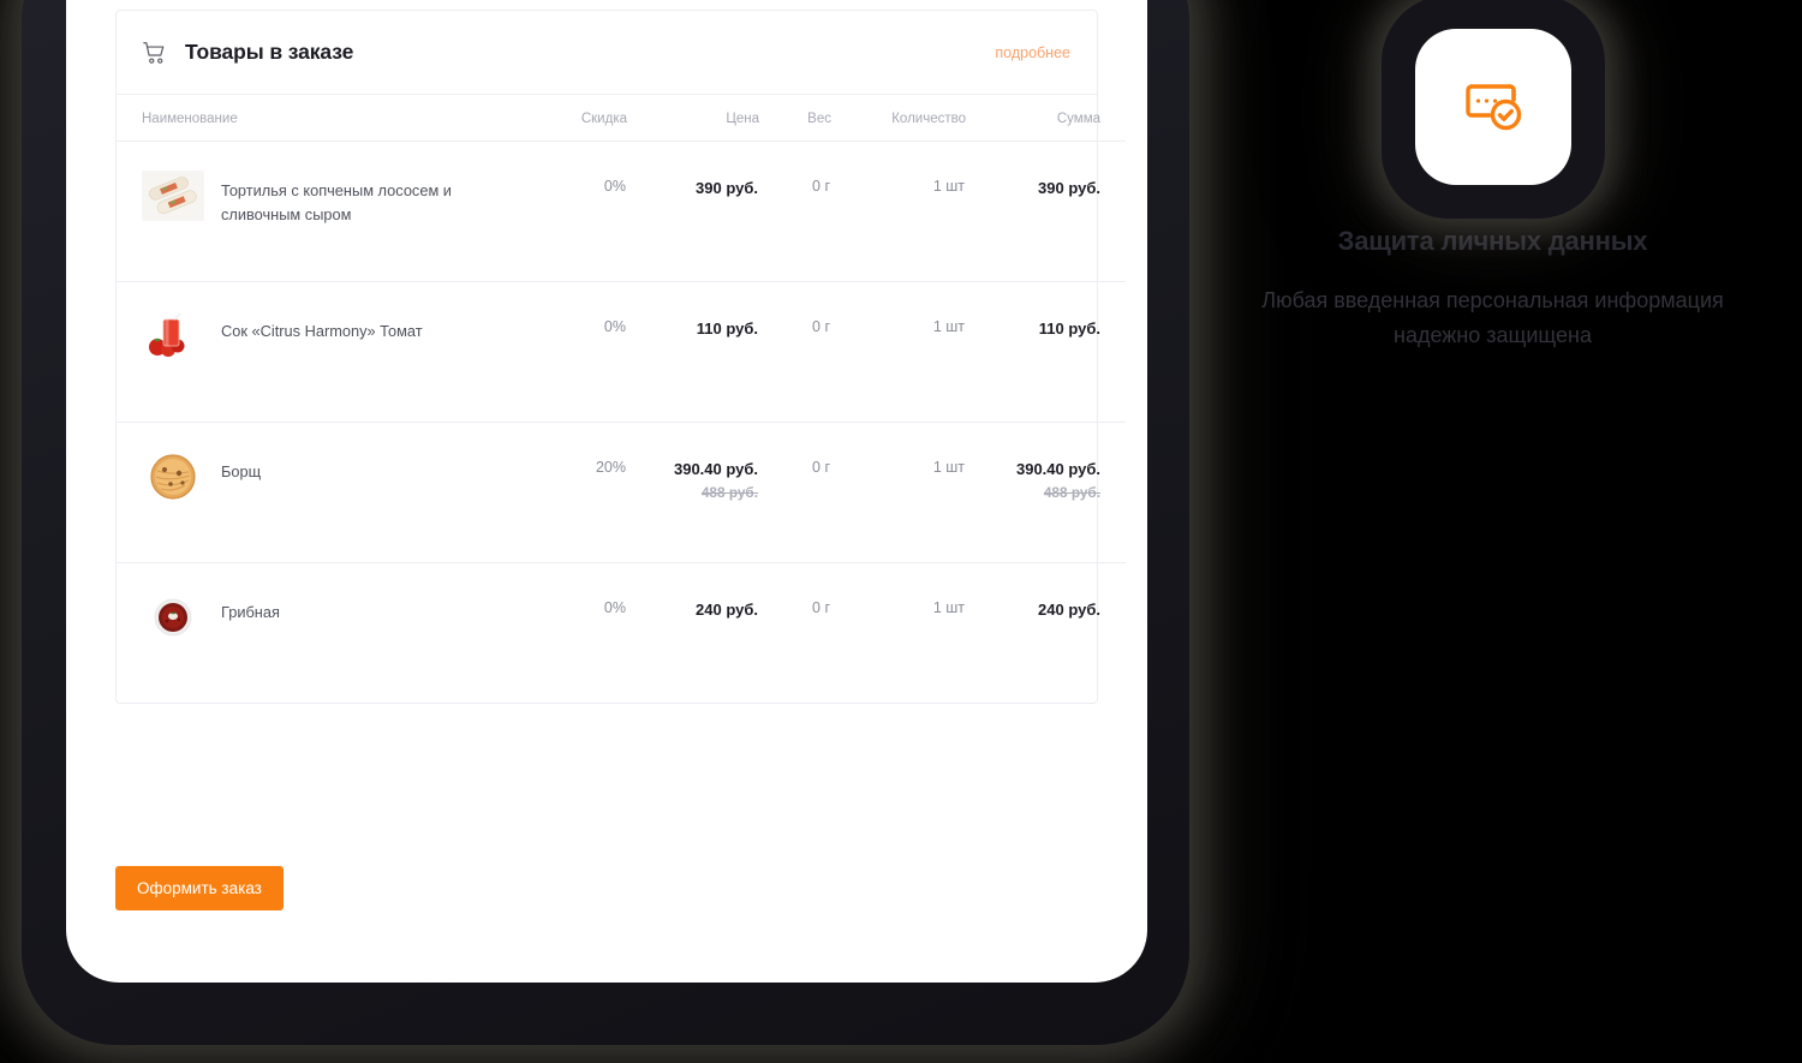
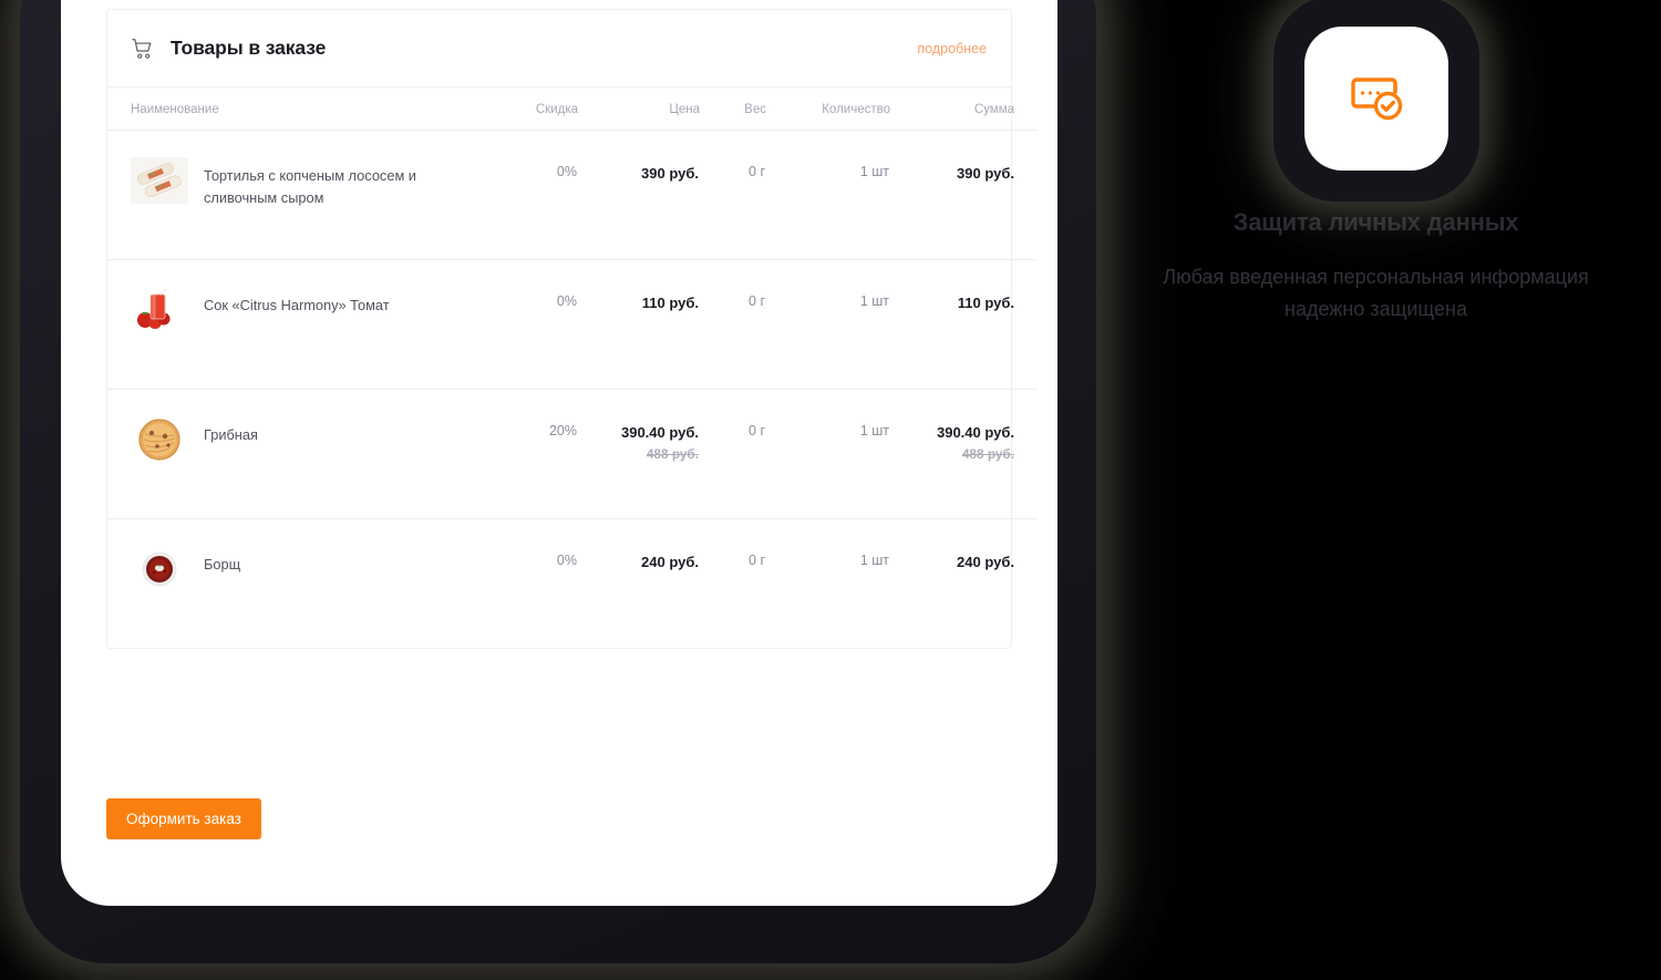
  Товары в заказе
  подробнее
  Наименование	Скидка	Цена	Вес	Количество	Сумма
  Тортилья с копченым лососем и сливочным сыром	0%	390 руб.	0 г	1 шт	390 руб.
  Сок «Citrus Harmony» Томат	0%	110 руб.	0 г	1 шт	110 руб.
- Борщ	20%	390.40 руб. 488 руб.	0 г	1 шт	390.40 руб. 488 руб.
+ Грибная	20%	390.40 руб. 488 руб.	0 г	1 шт	390.40 руб. 488 руб.
- Грибная	0%	240 руб.	0 г	1 шт	240 руб.
+ Борщ	0%	240 руб.	0 г	1 шт	240 руб.
  Оформить заказ
  Защита личных данных
  Любая введенная персональная информация надежно защищена
